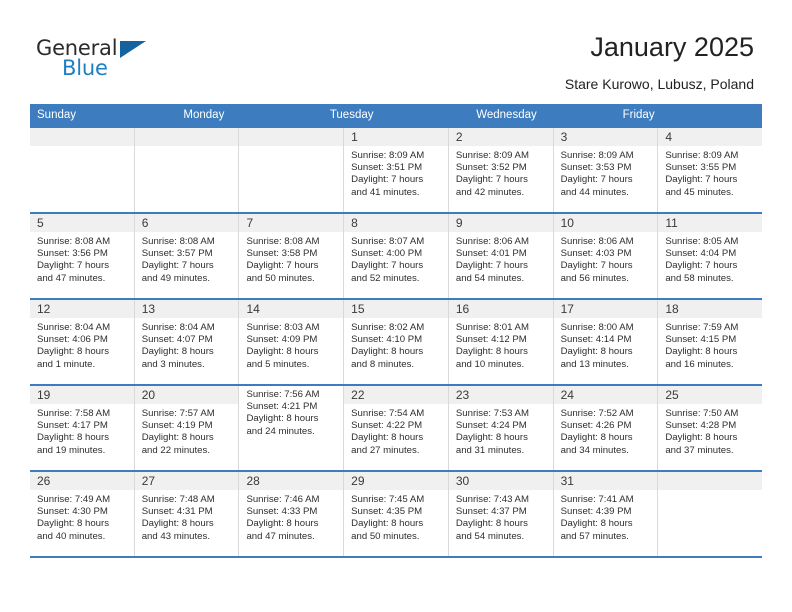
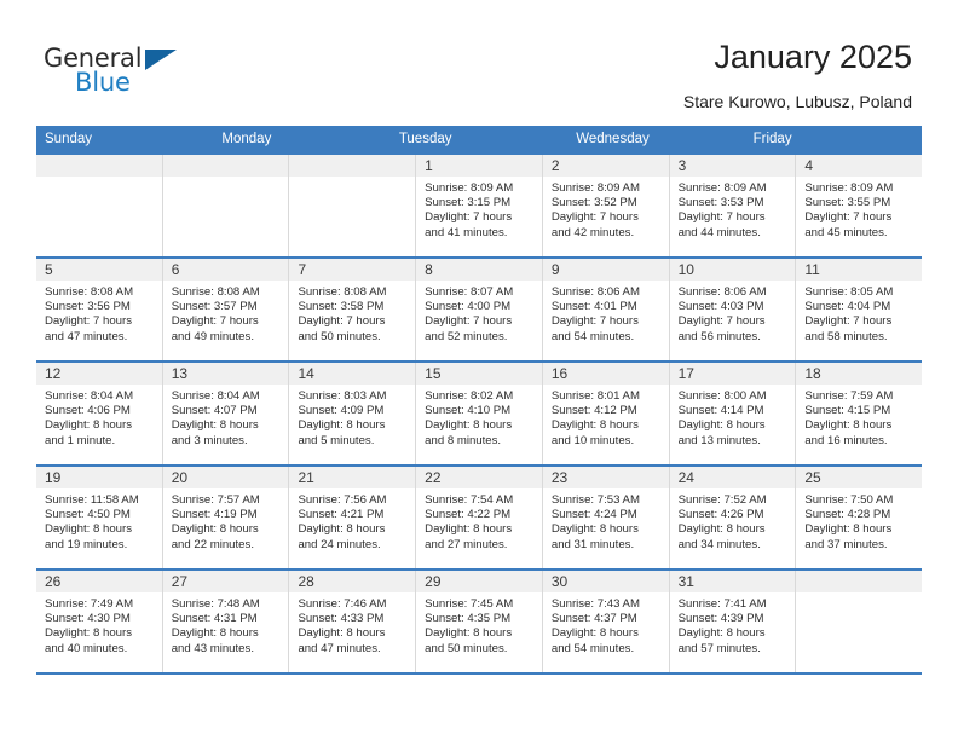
  General
  Blue
  January 2025
  Stare Kurowo, Lubusz, Poland
  Sunday
  Monday
  Tuesday
  Wednesday
  Friday
  1
  Sunrise: 8:09 AM
- Sunset: 3:51 PM
+ Sunset: 3:15 PM
  Daylight: 7 hours
  and 41 minutes.
  2
  Sunrise: 8:09 AM
  Sunset: 3:52 PM
  Daylight: 7 hours
  and 42 minutes.
  3
  Sunrise: 8:09 AM
  Sunset: 3:53 PM
  Daylight: 7 hours
  and 44 minutes.
  4
  Sunrise: 8:09 AM
  Sunset: 3:55 PM
  Daylight: 7 hours
  and 45 minutes.
  5
  Sunrise: 8:08 AM
  Sunset: 3:56 PM
  Daylight: 7 hours
  and 47 minutes.
  6
  Sunrise: 8:08 AM
  Sunset: 3:57 PM
  Daylight: 7 hours
  and 49 minutes.
  7
  Sunrise: 8:08 AM
  Sunset: 3:58 PM
  Daylight: 7 hours
  and 50 minutes.
  8
  Sunrise: 8:07 AM
  Sunset: 4:00 PM
  Daylight: 7 hours
  and 52 minutes.
  9
  Sunrise: 8:06 AM
  Sunset: 4:01 PM
  Daylight: 7 hours
  and 54 minutes.
  10
  Sunrise: 8:06 AM
  Sunset: 4:03 PM
  Daylight: 7 hours
  and 56 minutes.
  11
  Sunrise: 8:05 AM
  Sunset: 4:04 PM
  Daylight: 7 hours
  and 58 minutes.
  12
  Sunrise: 8:04 AM
  Sunset: 4:06 PM
  Daylight: 8 hours
  and 1 minute.
  13
  Sunrise: 8:04 AM
  Sunset: 4:07 PM
  Daylight: 8 hours
  and 3 minutes.
  14
  Sunrise: 8:03 AM
  Sunset: 4:09 PM
  Daylight: 8 hours
  and 5 minutes.
  15
  Sunrise: 8:02 AM
  Sunset: 4:10 PM
  Daylight: 8 hours
  and 8 minutes.
  16
  Sunrise: 8:01 AM
  Sunset: 4:12 PM
  Daylight: 8 hours
  and 10 minutes.
  17
  Sunrise: 8:00 AM
  Sunset: 4:14 PM
  Daylight: 8 hours
  and 13 minutes.
  18
  Sunrise: 7:59 AM
  Sunset: 4:15 PM
  Daylight: 8 hours
  and 16 minutes.
  19
- Sunrise: 7:58 AM
+ Sunrise: 11:58 AM
- Sunset: 4:17 PM
+ Sunset: 4:50 PM
  Daylight: 8 hours
  and 19 minutes.
  20
  Sunrise: 7:57 AM
  Sunset: 4:19 PM
  Daylight: 8 hours
  and 22 minutes.
+ 21
  Sunrise: 7:56 AM
  Sunset: 4:21 PM
  Daylight: 8 hours
  and 24 minutes.
  22
  Sunrise: 7:54 AM
  Sunset: 4:22 PM
  Daylight: 8 hours
  and 27 minutes.
  23
  Sunrise: 7:53 AM
  Sunset: 4:24 PM
  Daylight: 8 hours
  and 31 minutes.
  24
  Sunrise: 7:52 AM
  Sunset: 4:26 PM
  Daylight: 8 hours
  and 34 minutes.
  25
  Sunrise: 7:50 AM
  Sunset: 4:28 PM
  Daylight: 8 hours
  and 37 minutes.
  26
  Sunrise: 7:49 AM
  Sunset: 4:30 PM
  Daylight: 8 hours
  and 40 minutes.
  27
  Sunrise: 7:48 AM
  Sunset: 4:31 PM
  Daylight: 8 hours
  and 43 minutes.
  28
  Sunrise: 7:46 AM
  Sunset: 4:33 PM
  Daylight: 8 hours
  and 47 minutes.
  29
  Sunrise: 7:45 AM
  Sunset: 4:35 PM
  Daylight: 8 hours
  and 50 minutes.
  30
  Sunrise: 7:43 AM
  Sunset: 4:37 PM
  Daylight: 8 hours
  and 54 minutes.
  31
  Sunrise: 7:41 AM
  Sunset: 4:39 PM
  Daylight: 8 hours
  and 57 minutes.
